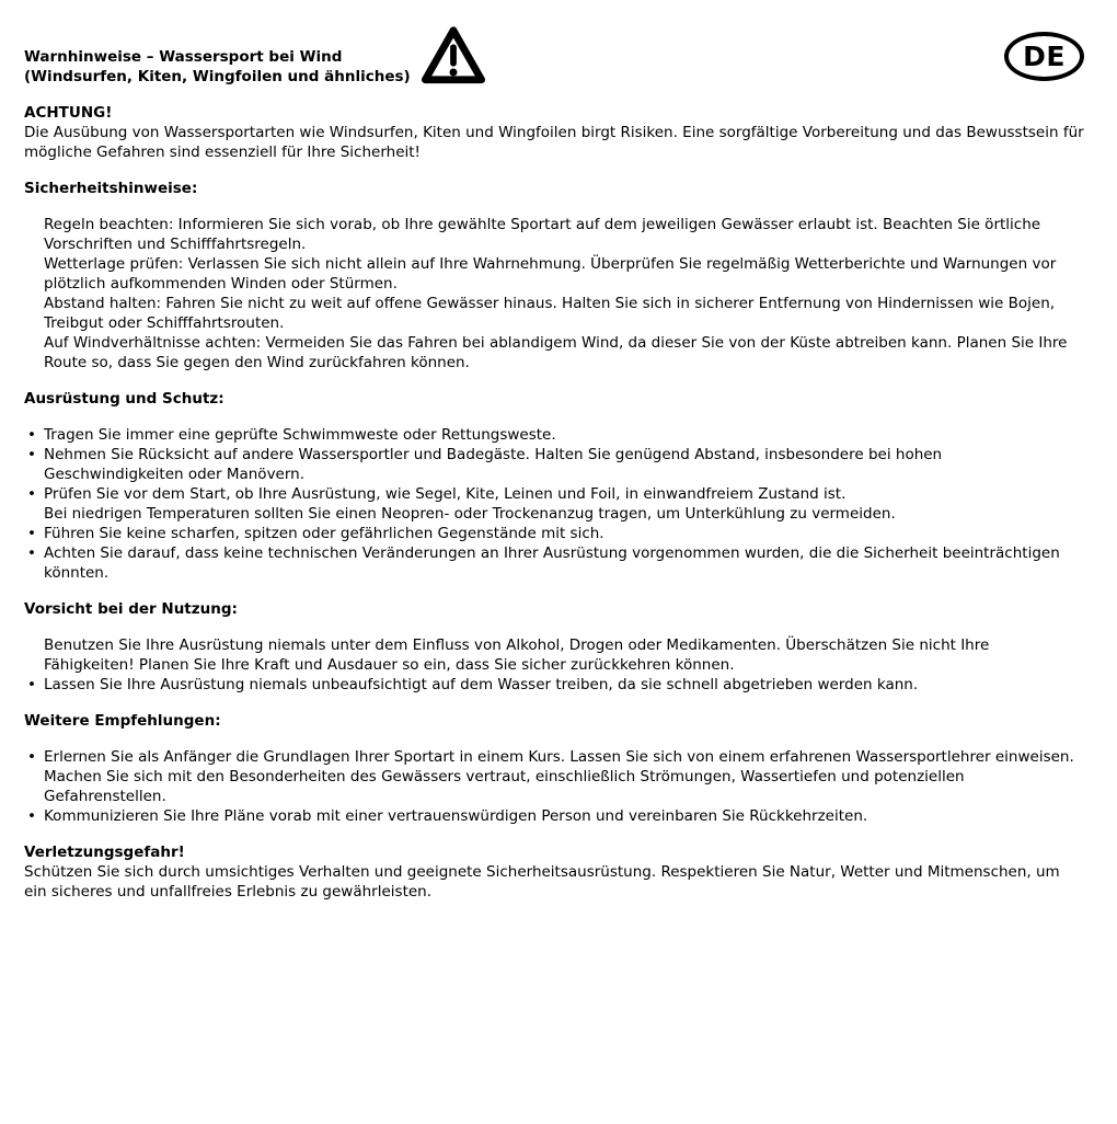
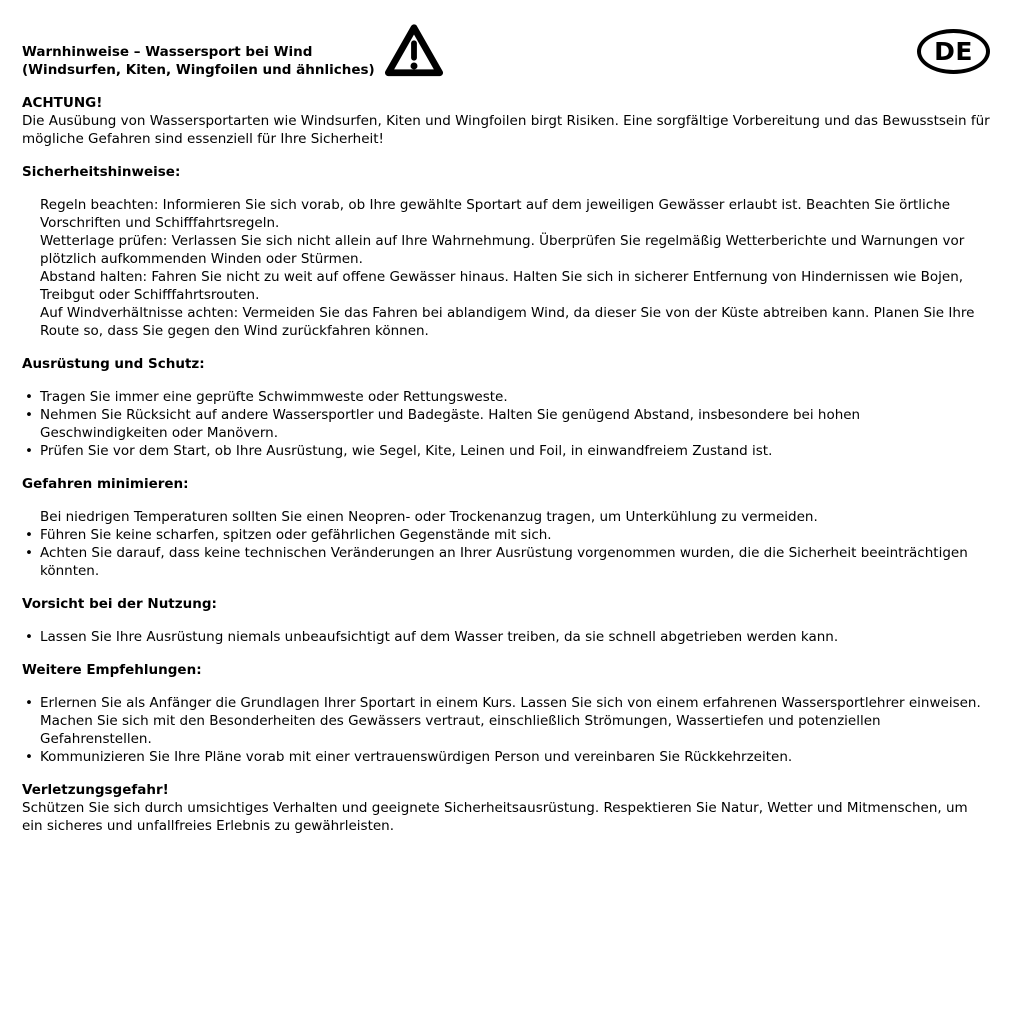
  Warnhinweise – Wassersport bei Wind
  (Windsurfen, Kiten, Wingfoilen und ähnliches)
  DE
  ACHTUNG!
  Die Ausübung von Wassersportarten wie Windsurfen, Kiten und Wingfoilen birgt Risiken. Eine sorgfältige Vorbereitung und das Bewusstsein für mögliche Gefahren sind essenziell für Ihre Sicherheit!
  Sicherheitshinweise:
  Regeln beachten: Informieren Sie sich vorab, ob Ihre gewählte Sportart auf dem jeweiligen Gewässer erlaubt ist. Beachten Sie örtliche Vorschriften und Schifffahrtsregeln.
  Wetterlage prüfen: Verlassen Sie sich nicht allein auf Ihre Wahrnehmung. Überprüfen Sie regelmäßig Wetterberichte und Warnungen vor plötzlich aufkommenden Winden oder Stürmen.
  Abstand halten: Fahren Sie nicht zu weit auf offene Gewässer hinaus. Halten Sie sich in sicherer Entfernung von Hindernissen wie Bojen, Treibgut oder Schifffahrtsrouten.
  Auf Windverhältnisse achten: Vermeiden Sie das Fahren bei ablandigem Wind, da dieser Sie von der Küste abtreiben kann. Planen Sie Ihre Route so, dass Sie gegen den Wind zurückfahren können.
  Ausrüstung und Schutz:
  •
  Tragen Sie immer eine geprüfte Schwimmweste oder Rettungsweste.
  •
  Nehmen Sie Rücksicht auf andere Wassersportler und Badegäste. Halten Sie genügend Abstand, insbesondere bei hohen Geschwindigkeiten oder Manövern.
  •
  Prüfen Sie vor dem Start, ob Ihre Ausrüstung, wie Segel, Kite, Leinen und Foil, in einwandfreiem Zustand ist.
+ Gefahren minimieren:
  Bei niedrigen Temperaturen sollten Sie einen Neopren- oder Trockenanzug tragen, um Unterkühlung zu vermeiden.
  •
  Führen Sie keine scharfen, spitzen oder gefährlichen Gegenstände mit sich.
  •
  Achten Sie darauf, dass keine technischen Veränderungen an Ihrer Ausrüstung vorgenommen wurden, die die Sicherheit beeinträchtigen könnten.
  Vorsicht bei der Nutzung:
- Benutzen Sie Ihre Ausrüstung niemals unter dem Einfluss von Alkohol, Drogen oder Medikamenten. Überschätzen Sie nicht Ihre Fähigkeiten! Planen Sie Ihre Kraft und Ausdauer so ein, dass Sie sicher zurückkehren können.
  •
  Lassen Sie Ihre Ausrüstung niemals unbeaufsichtigt auf dem Wasser treiben, da sie schnell abgetrieben werden kann.
  Weitere Empfehlungen:
  •
  Erlernen Sie als Anfänger die Grundlagen Ihrer Sportart in einem Kurs. Lassen Sie sich von einem erfahrenen Wassersportlehrer einweisen.
  Machen Sie sich mit den Besonderheiten des Gewässers vertraut, einschließlich Strömungen, Wassertiefen und potenziellen Gefahrenstellen.
  •
  Kommunizieren Sie Ihre Pläne vorab mit einer vertrauenswürdigen Person und vereinbaren Sie Rückkehrzeiten.
  Verletzungsgefahr!
  Schützen Sie sich durch umsichtiges Verhalten und geeignete Sicherheitsausrüstung. Respektieren Sie Natur, Wetter und Mitmenschen, um ein sicheres und unfallfreies Erlebnis zu gewährleisten.
